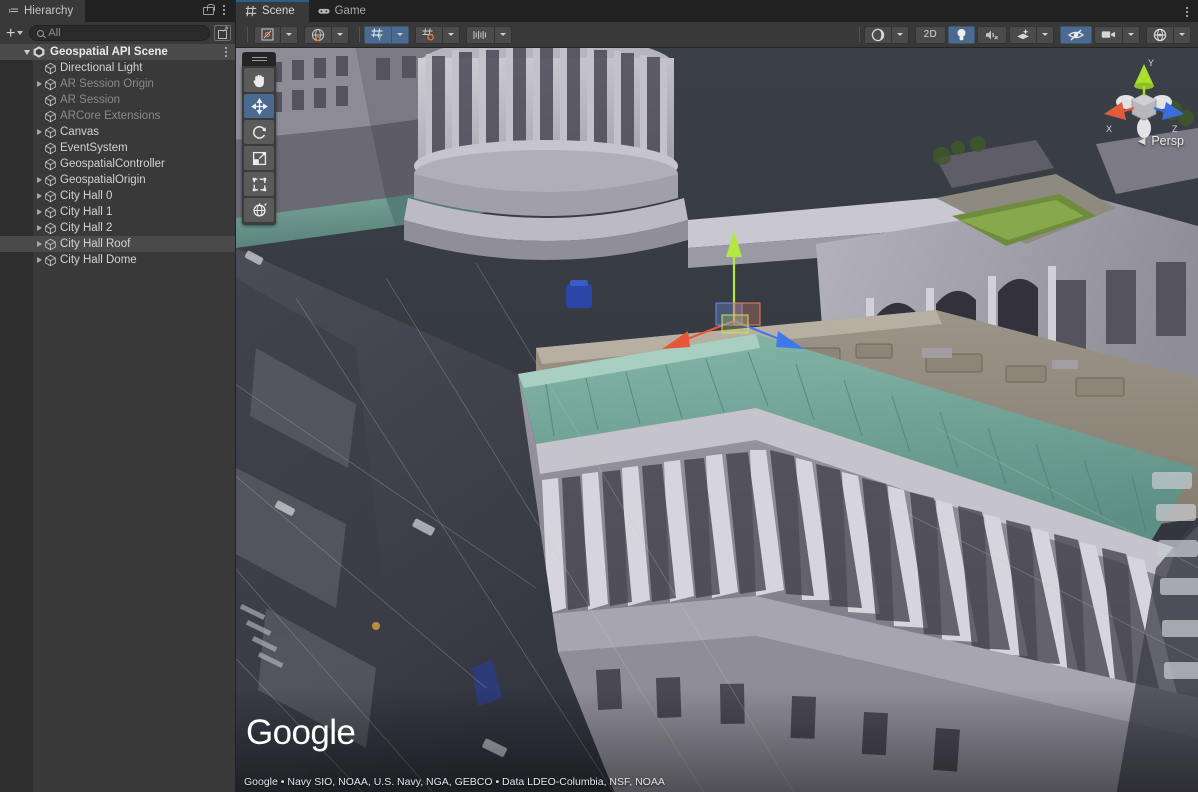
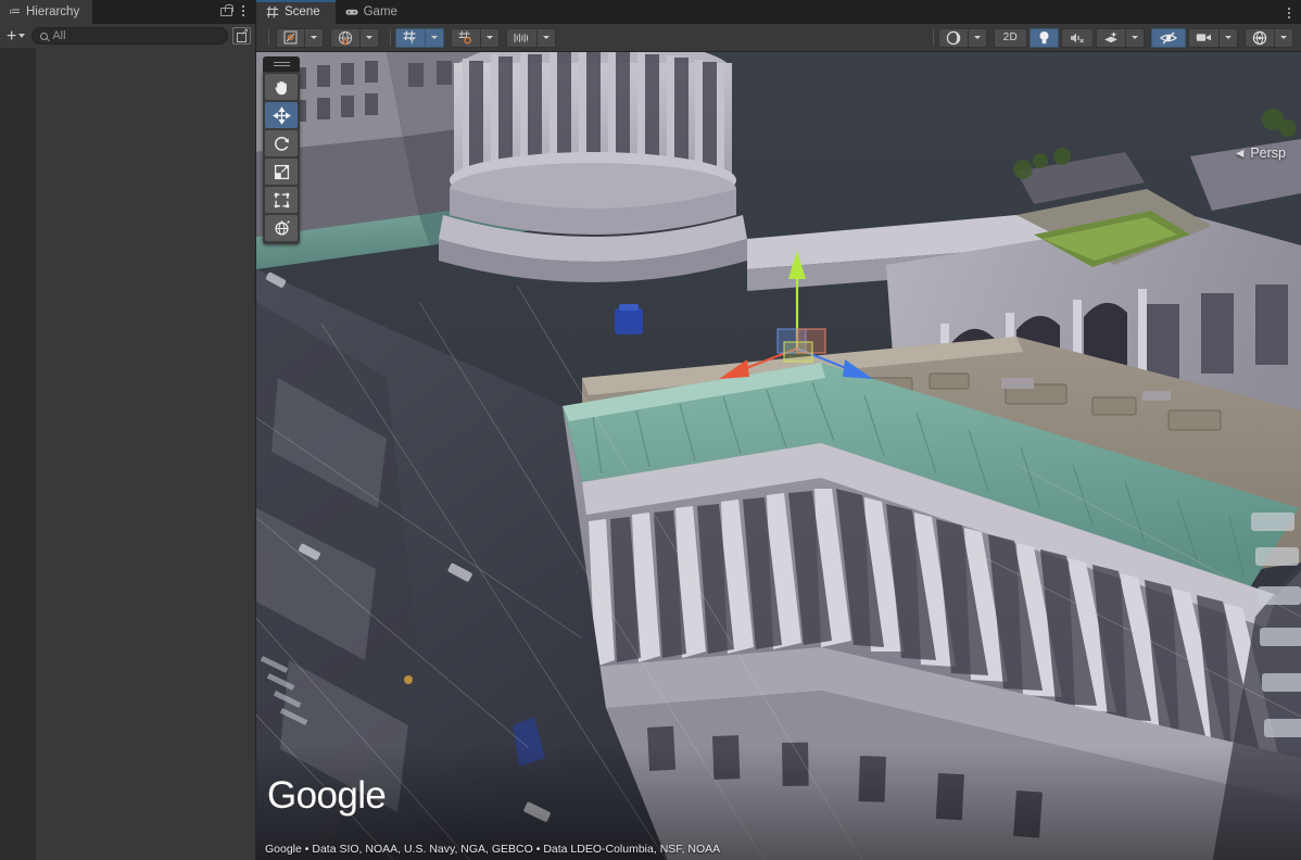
  ≔
  Hierarchy
  +
  All
- Geospatial API Scene
- Directional Light
- AR Session Origin
- AR Session
- ARCore Extensions
- Canvas
- EventSystem
- GeospatialController
- GeospatialOrigin
- City Hall 0
- City Hall 1
- City Hall 2
- City Hall Roof
- City Hall Dome
  Scene
  Game
  2D
- Y
- X
- Z
  ◄ Persp
  Google
- Google • Navy SIO, NOAA, U.S. Navy, NGA, GEBCO • Data LDEO-Columbia, NSF, NOAA
+ Google • Data SIO, NOAA, U.S. Navy, NGA, GEBCO • Data LDEO-Columbia, NSF, NOAA
